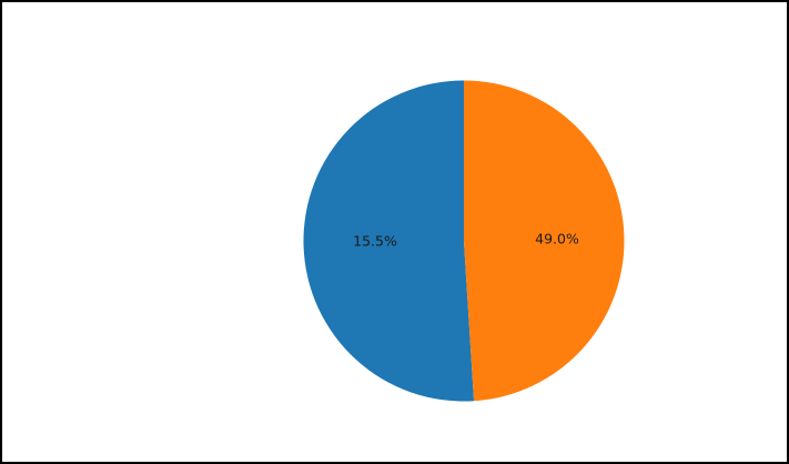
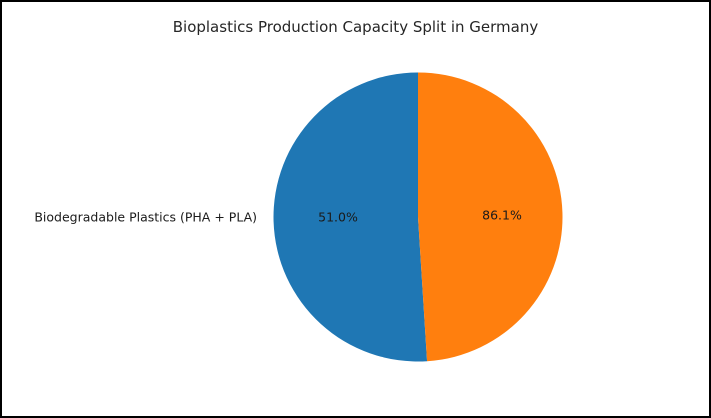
+ Bioplastics Production Capacity Split in Germany
+ Biodegradable Plastics (PHA + PLA)
- 15.5%
+ 51.0%
- 49.0%
+ 86.1%
